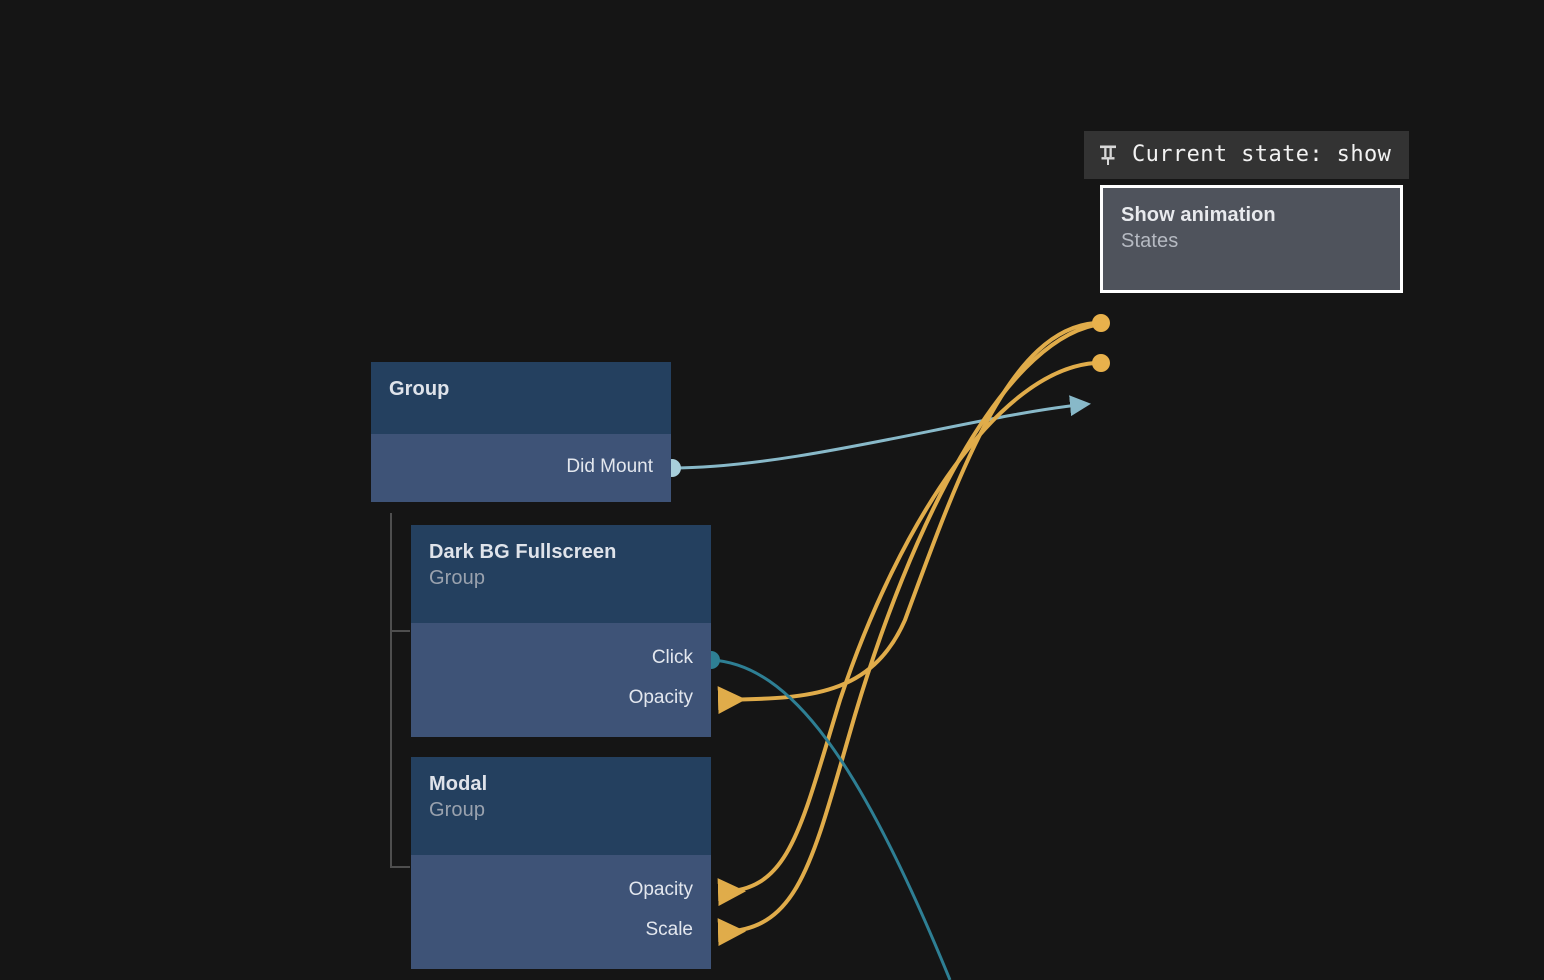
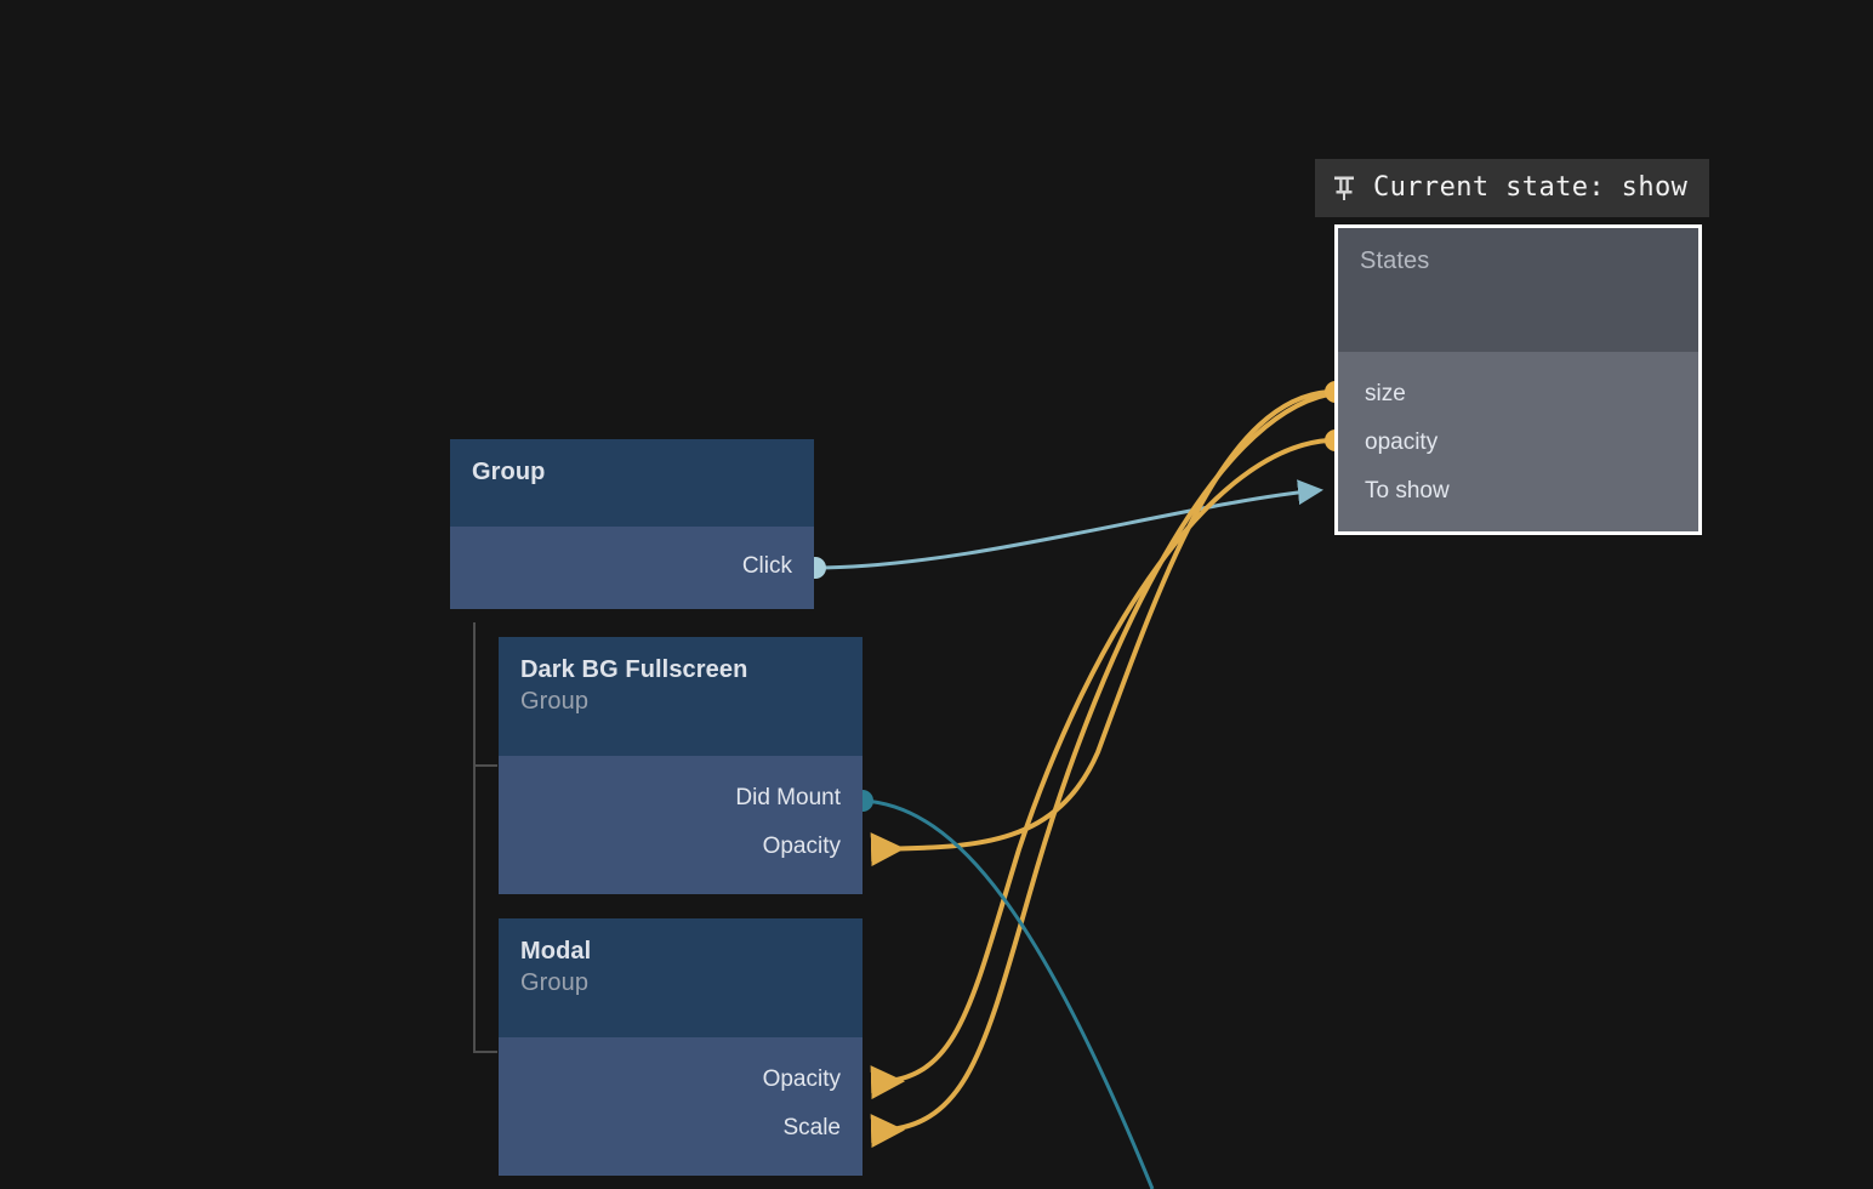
  Current state: show
  Group
- Did Mount
+ Click
  Dark BG Fullscreen
  Group
- Click
+ Did Mount
  Opacity
  Modal
  Group
  Opacity
  Scale
- Show animation
  States
+ size
+ opacity
+ To show
